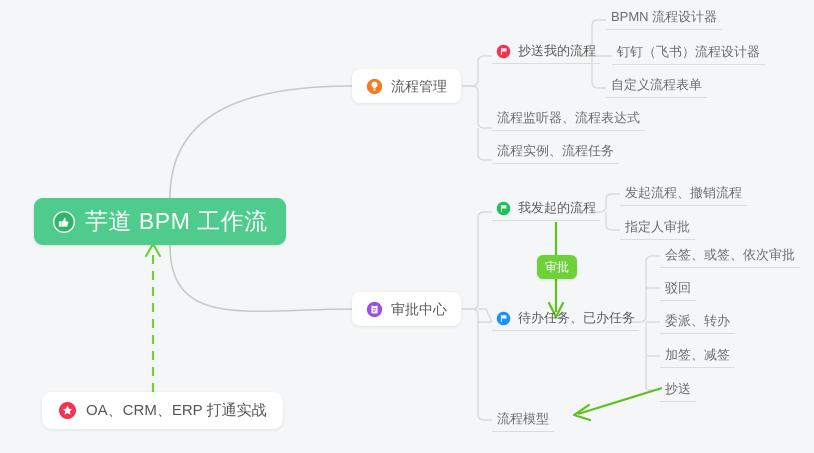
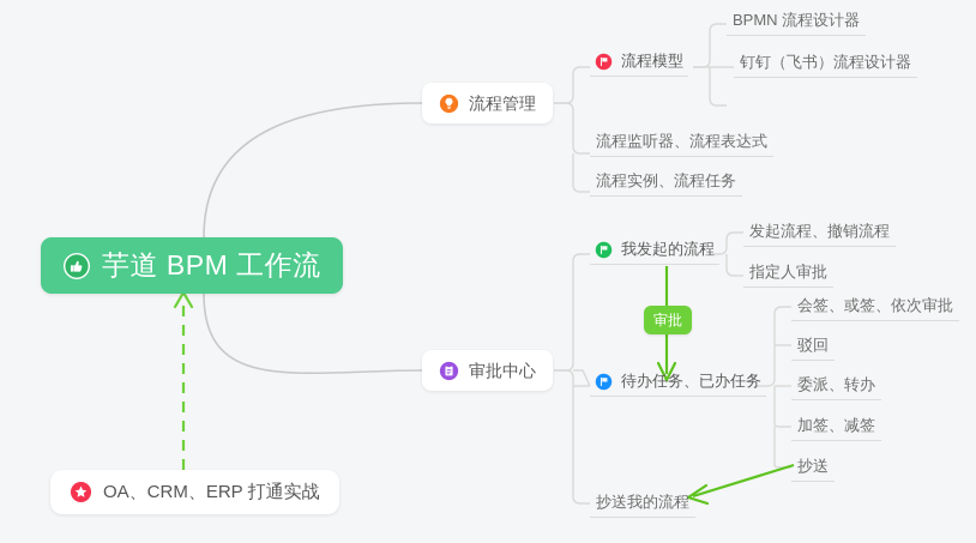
  芋道 BPM 工作流
  流程管理
- 抄送我的流程
+ 流程模型
  BPMN 流程设计器
  钉钉（飞书）流程设计器
- 自定义流程表单
  流程监听器、流程表达式
  流程实例、流程任务
  审批中心
  我发起的流程
  发起流程、撤销流程
  指定人审批
  待办任务、已办任务
  会签、或签、依次审批
  驳回
  委派、转办
  加签、减签
  抄送
- 流程模型
+ 抄送我的流程
  审批
  OA、CRM、ERP 打通实战
